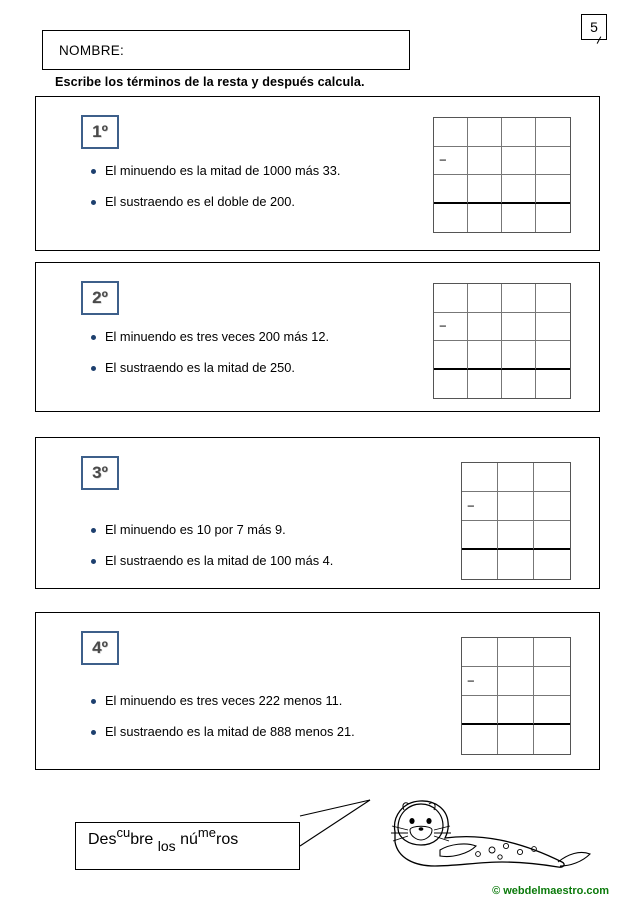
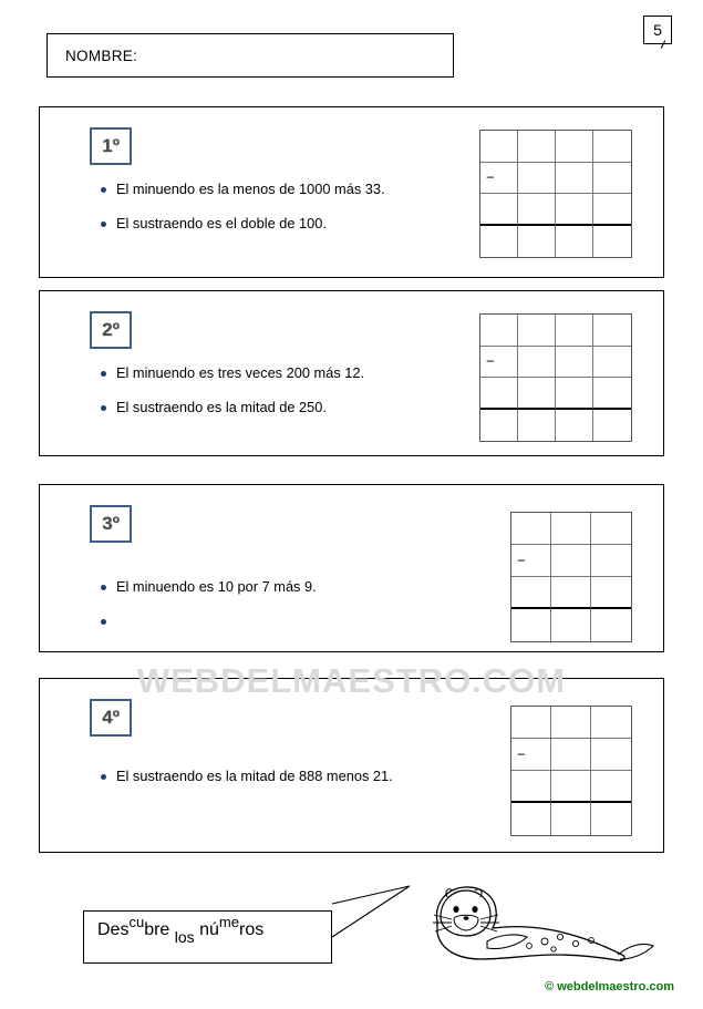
  NOMBRE:
  5
- Escribe los términos de la resta y después calcula.
  1º
- El minuendo es la mitad de 1000 más 33.
+ El minuendo es la menos de 1000 más 33.
- El sustraendo es el doble de 200.
+ El sustraendo es el doble de 100.
  −
  2º
  El minuendo es tres veces 200 más 12.
  El sustraendo es la mitad de 250.
  −
  3º
  El minuendo es 10 por 7 más 9.
- El sustraendo es la mitad de 100 más 4.
  −
  4º
- El minuendo es tres veces 222 menos 11.
  El sustraendo es la mitad de 888 menos 21.
  −
+ WEBDELMAESTRO.COM
  Descubre los números
  © webdelmaestro.com
